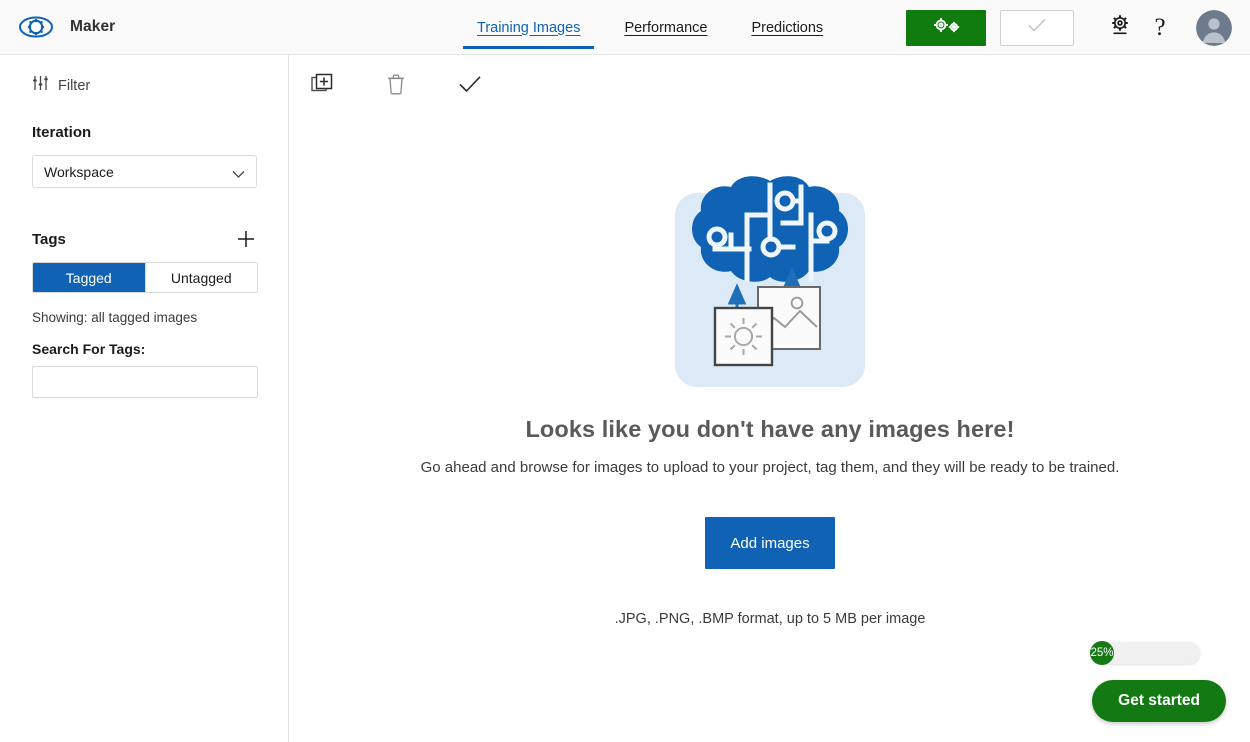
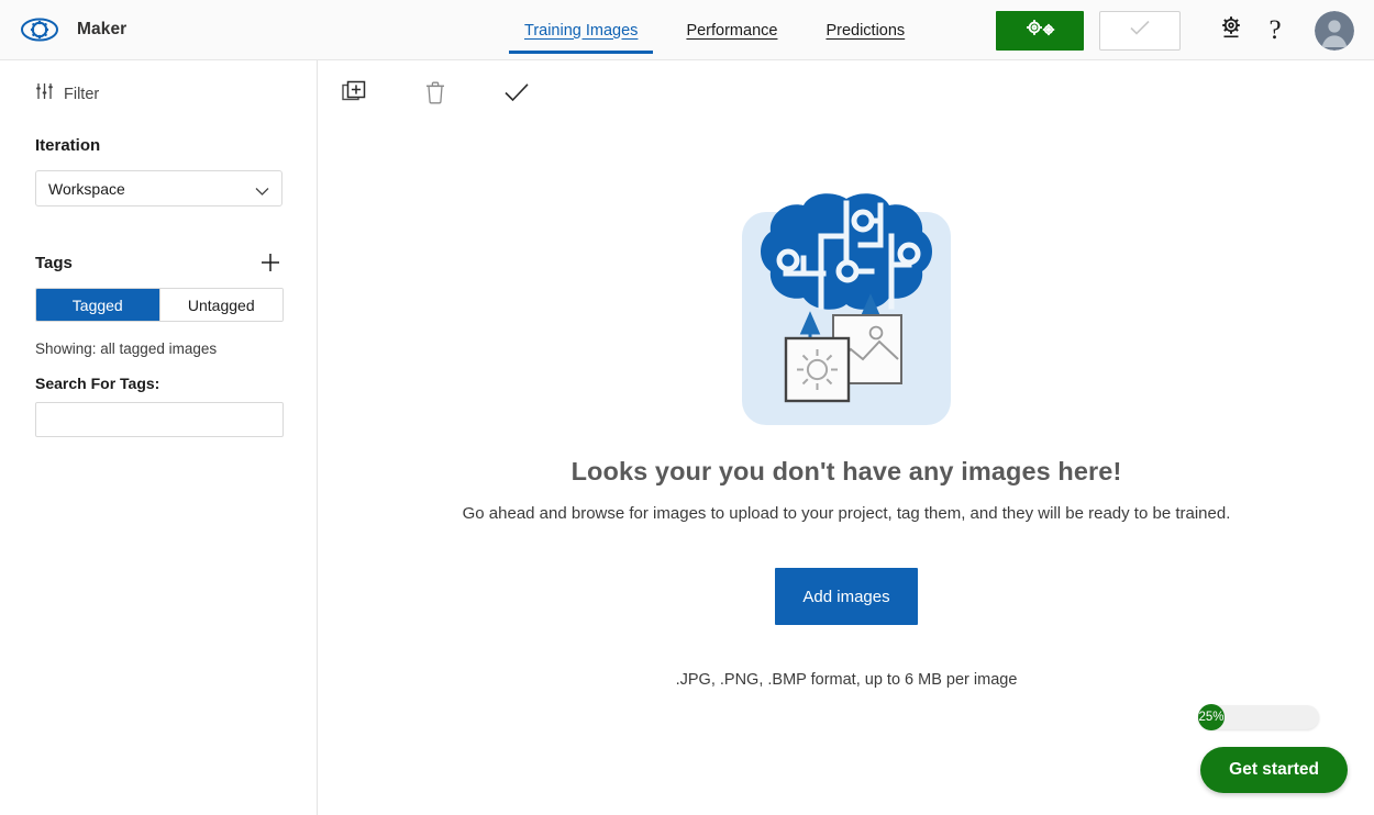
  Maker
  Training Images
  Performance
  Predictions
  ?
  Filter
  Iteration
  Workspace
  Tags
  Tagged
  Untagged
  Showing: all tagged images
  Search For Tags:
- Looks like you don't have any images here!
+ Looks your you don't have any images here!
  Go ahead and browse for images to upload to your project, tag them, and they will be ready to be trained.
  Add images
- .JPG, .PNG, .BMP format, up to 5 MB per image
+ .JPG, .PNG, .BMP format, up to 6 MB per image
  25%
  Get started
